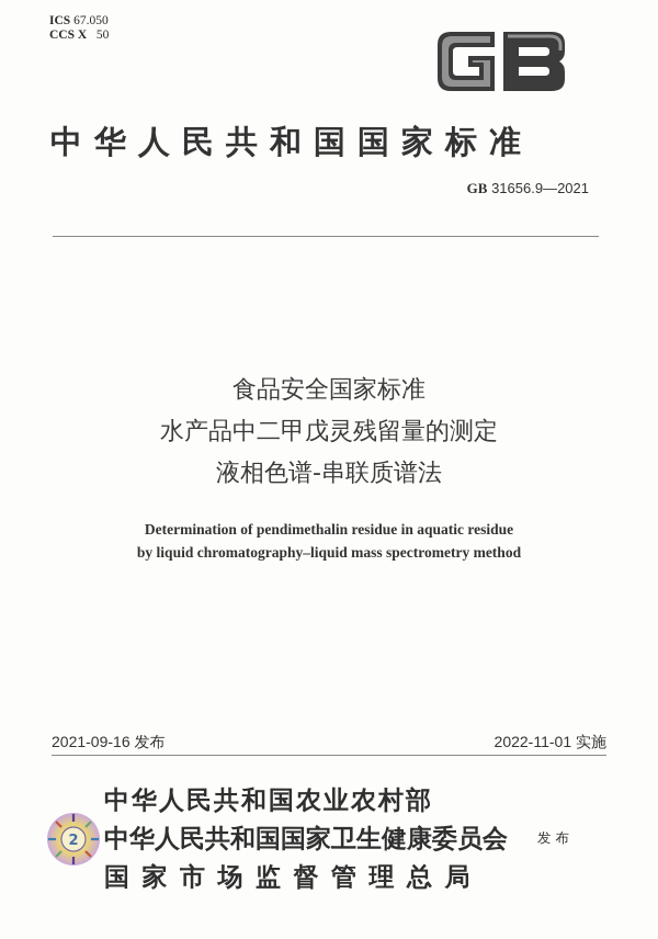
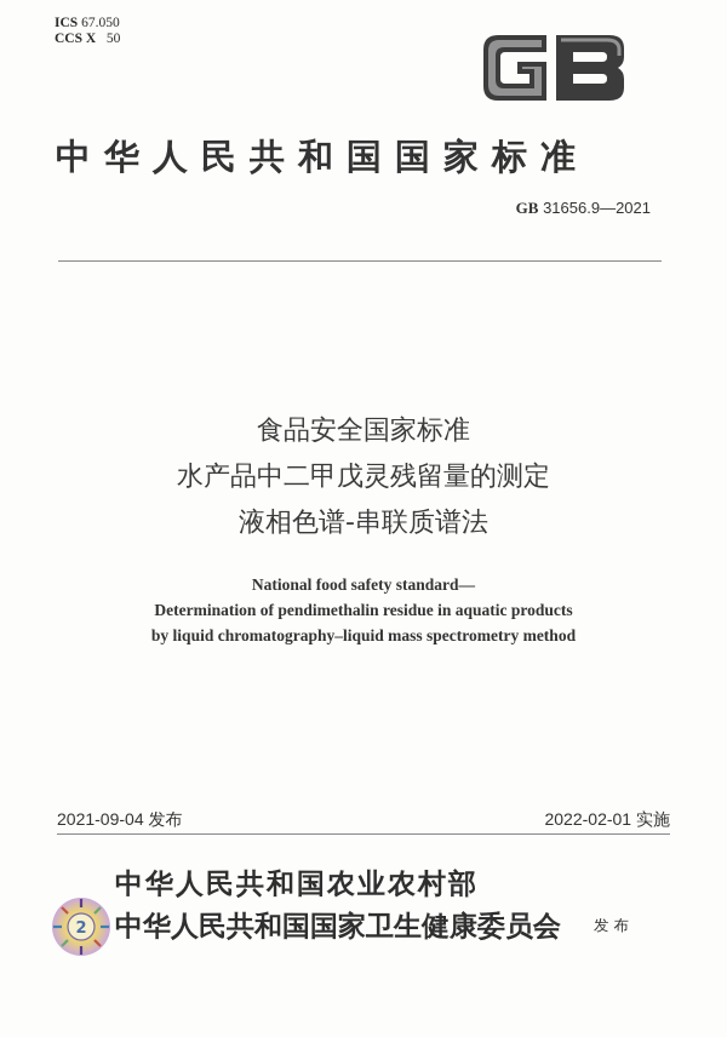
  ICS 67.050
  CCS X 50
  中华人民共和国国家标准
  GB 31656.9—2021
  食品安全国家标准
  水产品中二甲戊灵残留量的测定
  液相色谱-串联质谱法
+ National food safety standard—
- Determination of pendimethalin residue in aquatic residue
+ Determination of pendimethalin residue in aquatic products
  by liquid chromatography–liquid mass spectrometry method
- 2021-09-16 发布
+ 2021-09-04 发布
- 2022-11-01 实施
+ 2022-02-01 实施
  2
  中华人民共和国农业农村部
  中华人民共和国国家卫生健康委员会
- 国家市场监督管理总局
  发布
